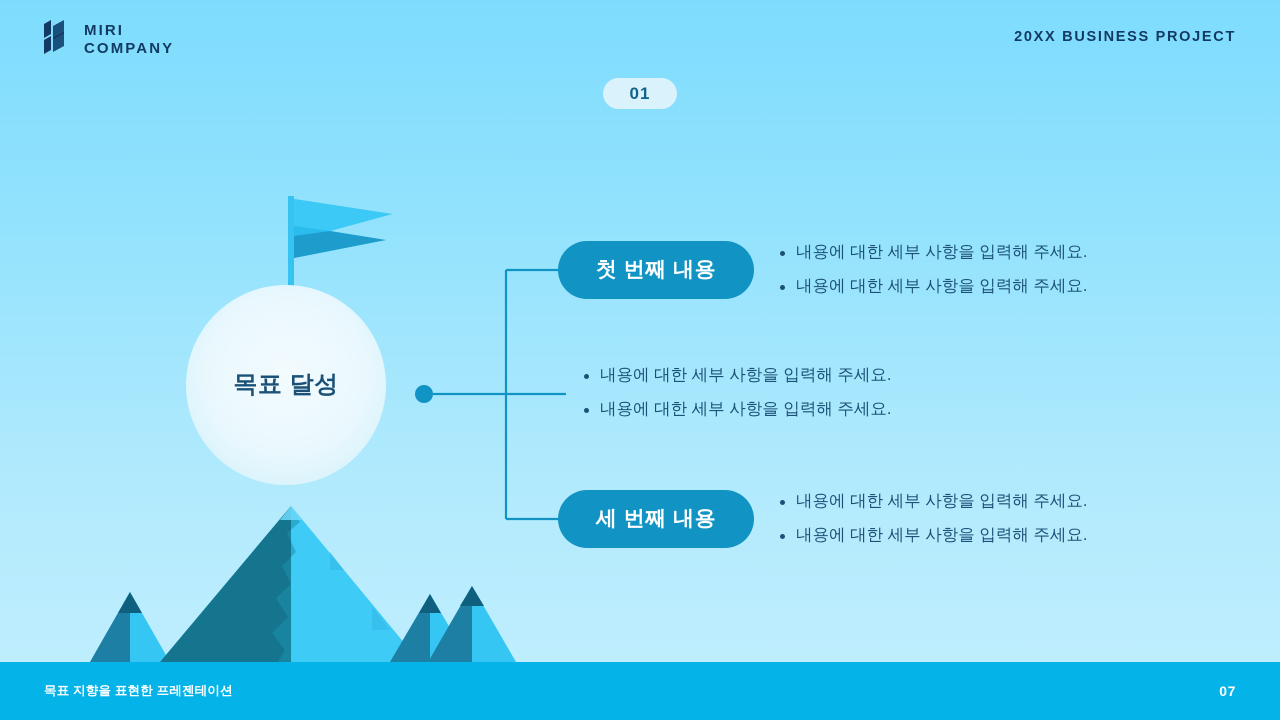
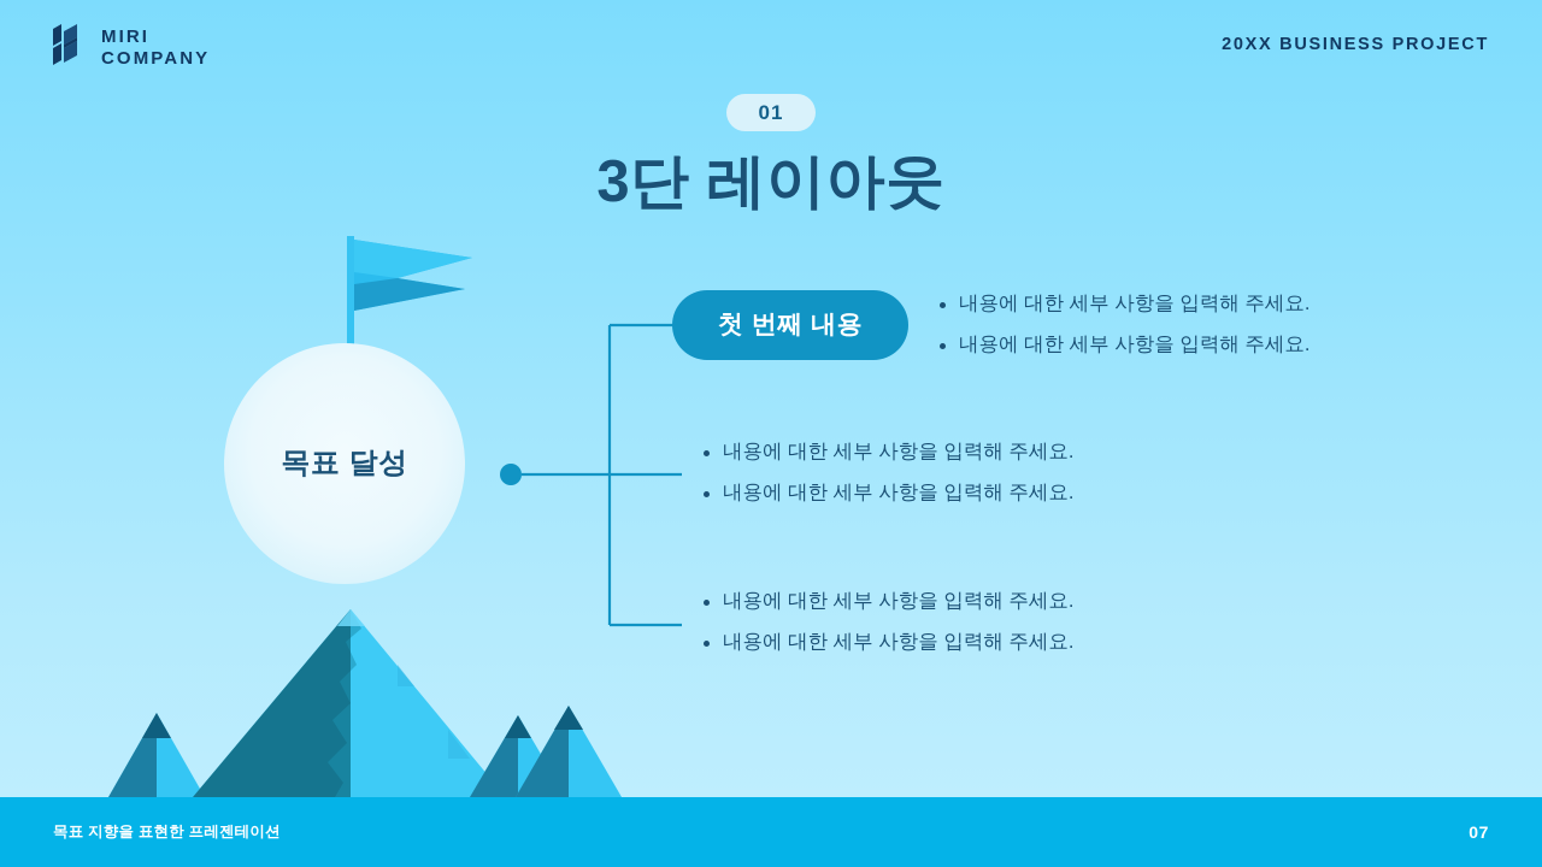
  MIRI
  COMPANY
  20XX BUSINESS PROJECT
  01
+ 3단 레이아웃
  목표 달성
  첫 번째 내용
  내용에 대한 세부 사항을 입력해 주세요.
  내용에 대한 세부 사항을 입력해 주세요.
  내용에 대한 세부 사항을 입력해 주세요.
  내용에 대한 세부 사항을 입력해 주세요.
- 세 번째 내용
  내용에 대한 세부 사항을 입력해 주세요.
  내용에 대한 세부 사항을 입력해 주세요.
  목표 지향을 표현한 프레젠테이션
  07
